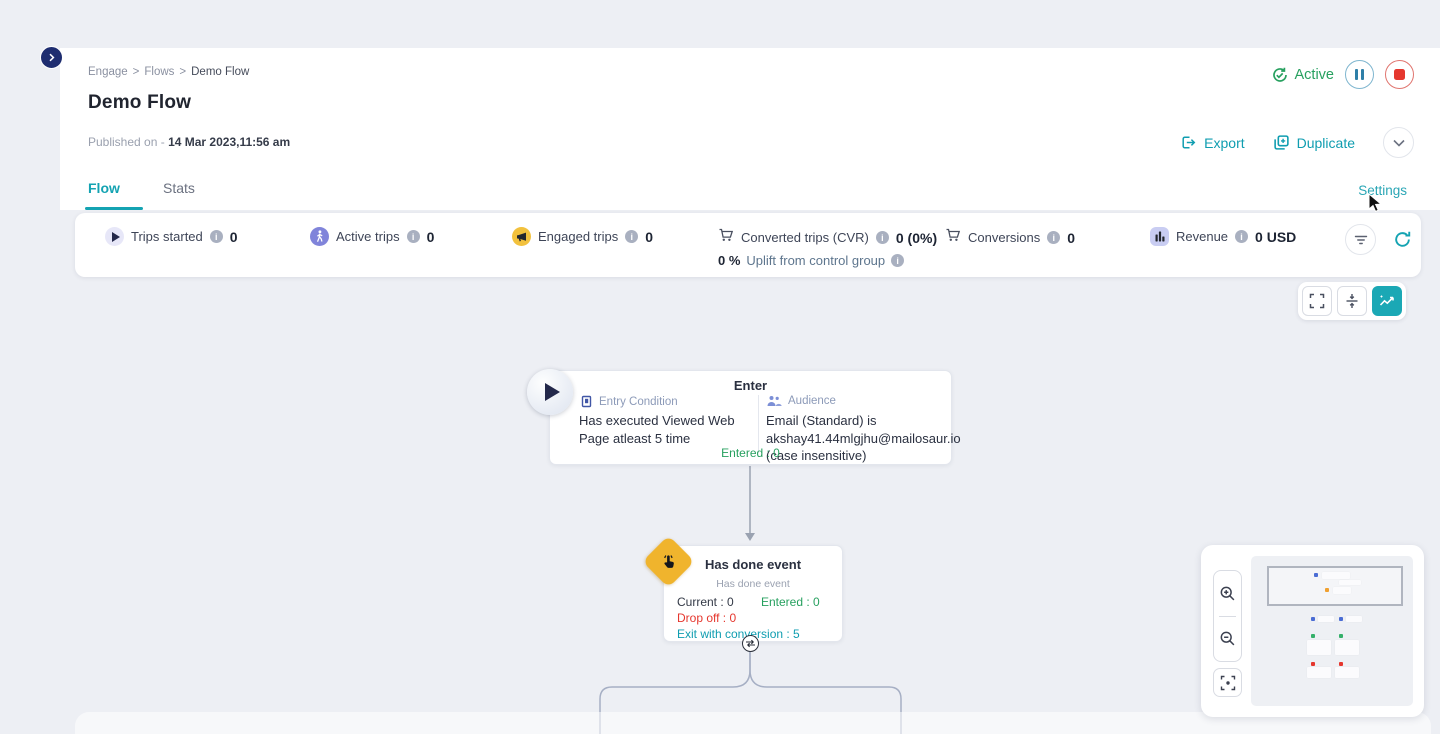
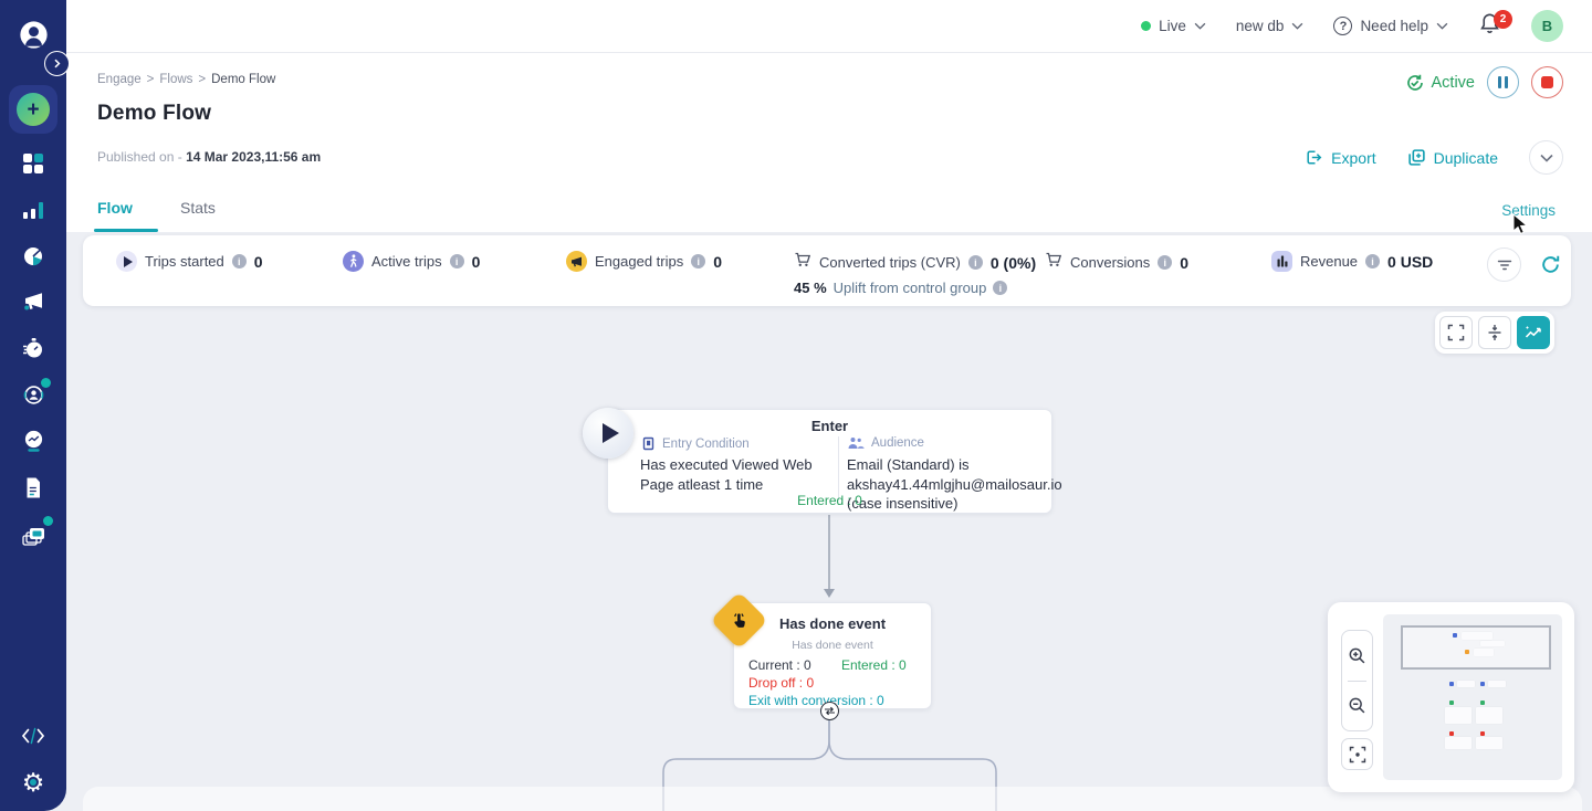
+ +
+ ⚙
+ Live
+ new db
+ ?
+ Need help
+ 2
+ B
  Engage
  >
  Flows
  >
  Demo Flow
  Demo Flow
  Published on - 14 Mar 2023,11:56 am
  Active
  Export
  Duplicate
  Flow
  Stats
  Settings
  Trips started
  i
  0
  Active trips
  i
  0
  Engaged trips
  i
  0
  Converted trips (CVR)
  i
  0 (0%)
- 0 %
+ 45 %
  Uplift from control group
  i
  Conversions
  i
  0
  Revenue
  i
  0 USD
  Enter
  Entry Condition
- Has executed Viewed Web Page atleast 5 time
+ Has executed Viewed Web Page atleast 1 time
  Audience
  Email (Standard) is akshay41.44mlgjhu@mailosaur.io (case insensitive)
  Entered : 0
  Has done event
  Has done event
  Current : 0
  Entered : 0
  Drop off : 0
- Exit with conversion : 5
+ Exit with conversion : 0
